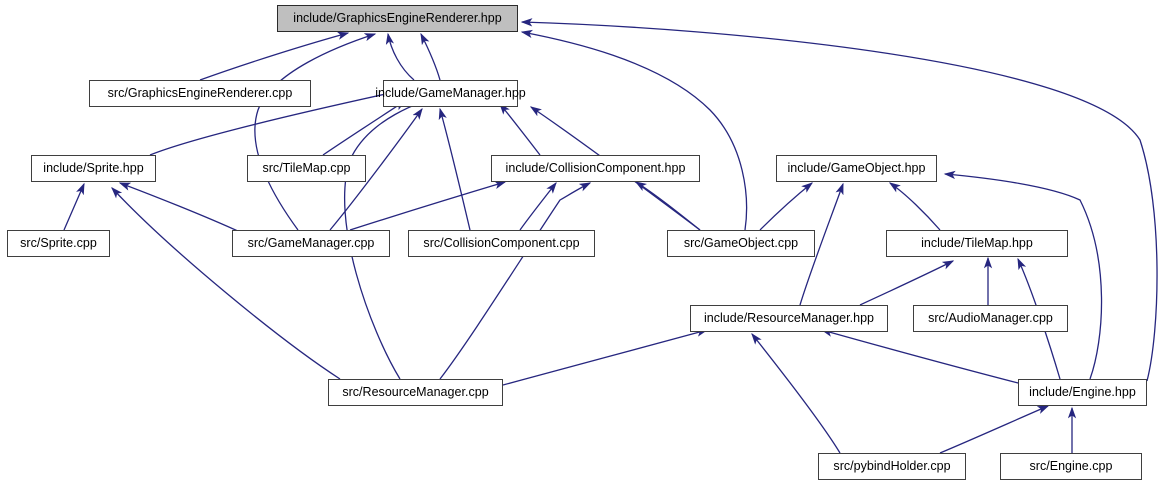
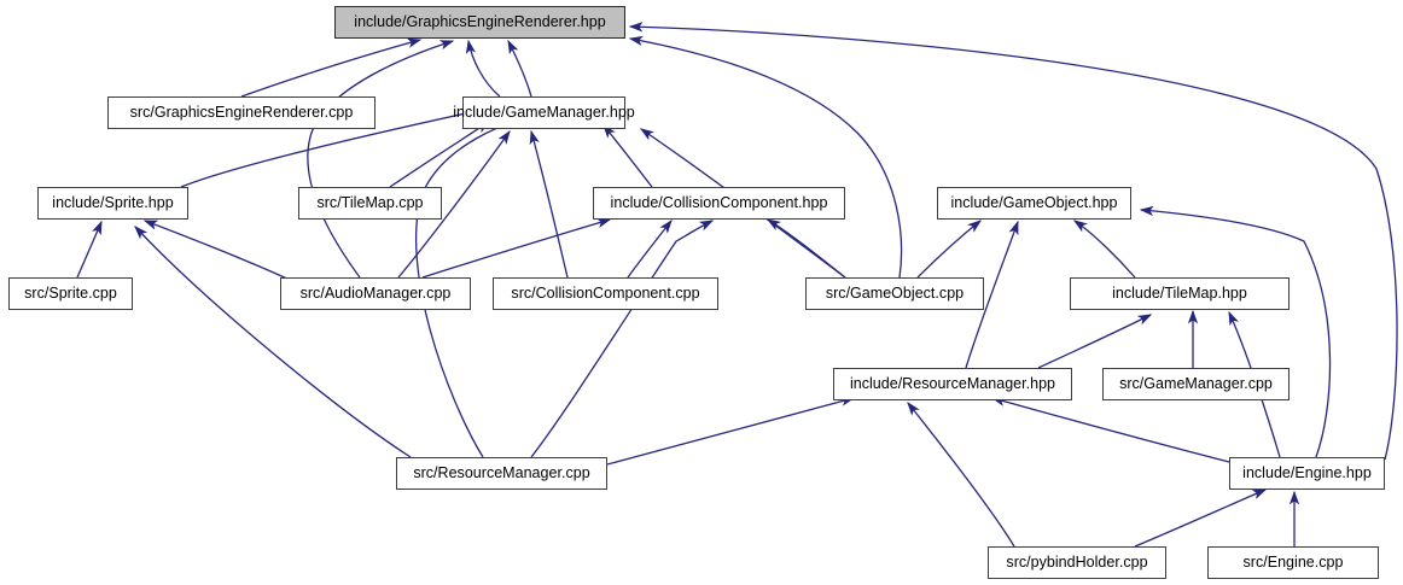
  include/GraphicsEngineRenderer.hpp
  src/GraphicsEngineRenderer.cpp
  include/GameManager.hpp
  include/Sprite.hpp
  src/TileMap.cpp
  include/CollisionComponent.hpp
  include/GameObject.hpp
  src/Sprite.cpp
- src/GameManager.cpp
+ src/AudioManager.cpp
  src/CollisionComponent.cpp
  src/GameObject.cpp
  include/TileMap.hpp
  include/ResourceManager.hpp
- src/AudioManager.cpp
+ src/GameManager.cpp
  src/ResourceManager.cpp
  include/Engine.hpp
  src/pybindHolder.cpp
  src/Engine.cpp
